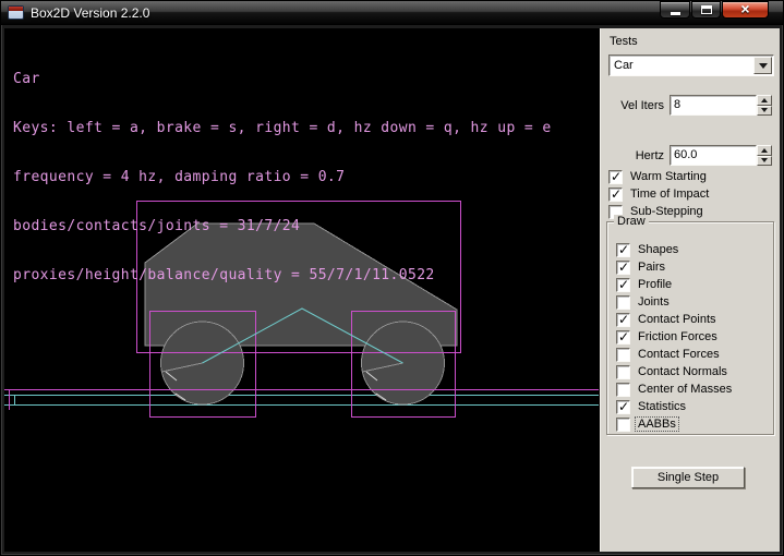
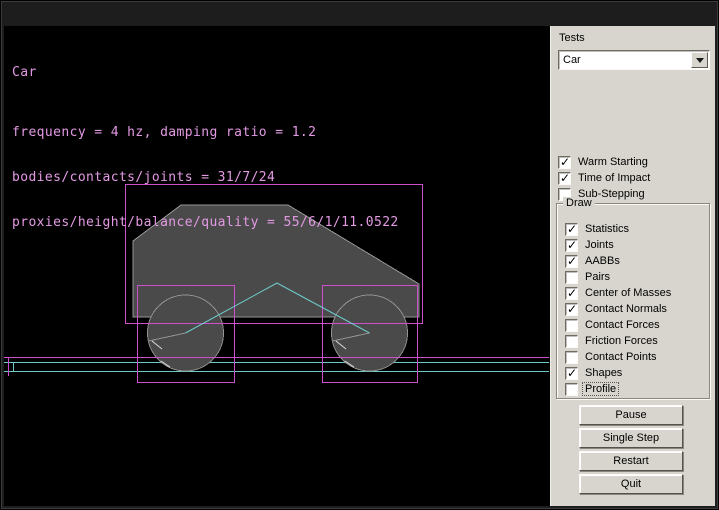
- Box2D Version 2.2.0
  Car
- Keys: left = a, brake = s, right = d, hz down = q, hz up = e
- frequency = 4 hz, damping ratio = 0.7
+ frequency = 4 hz, damping ratio = 1.2
  bodies/contacts/joints = 31/7/24
- proxies/height/balance/quality = 55/7/1/11.0522
+ proxies/height/balance/quality = 55/6/1/11.0522
  Tests
  Car
- Vel Iters
- 8
- Hertz
- 60.0
  Warm Starting
  Time of Impact
  Sub-Stepping
  Draw
- Shapes
+ Statistics
- Pairs
+ Joints
- Profile
+ AABBs
- Joints
+ Pairs
- Contact Points
+ Center of Masses
- Friction Forces
+ Contact Normals
  Contact Forces
- Contact Normals
+ Friction Forces
- Center of Masses
+ Contact Points
- Statistics
+ Shapes
- AABBs
+ Profile
+ Pause
  Single Step
+ Restart
+ Quit
